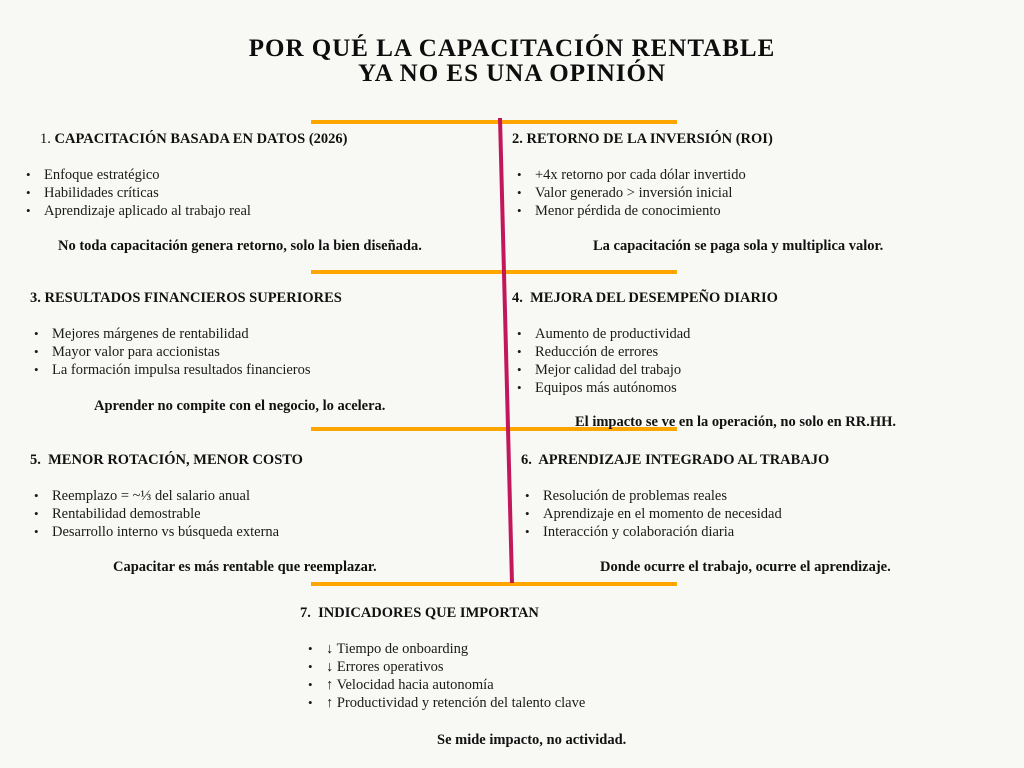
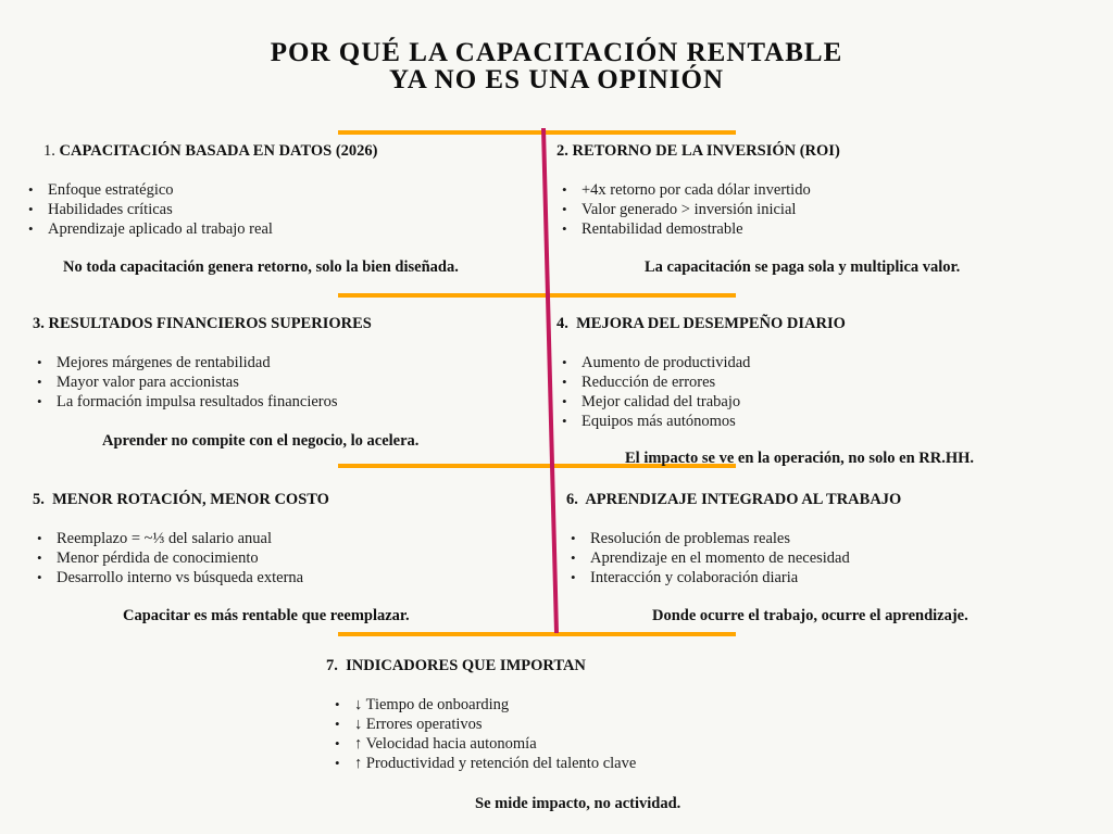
  POR QUÉ LA CAPACITACIÓN RENTABLE
  YA NO ES UNA OPINIÓN
  1. CAPACITACIÓN BASADA EN DATOS (2026)
  Enfoque estratégico
  Habilidades críticas
  Aprendizaje aplicado al trabajo real
  No toda capacitación genera retorno, solo la bien diseñada.
  2. RETORNO DE LA INVERSIÓN (ROI)
  +4x retorno por cada dólar invertido
  Valor generado > inversión inicial
- Menor pérdida de conocimiento
+ Rentabilidad demostrable
  La capacitación se paga sola y multiplica valor.
  3. RESULTADOS FINANCIEROS SUPERIORES
  Mejores márgenes de rentabilidad
  Mayor valor para accionistas
  La formación impulsa resultados financieros
  Aprender no compite con el negocio, lo acelera.
  4. MEJORA DEL DESEMPEÑO DIARIO
  Aumento de productividad
  Reducción de errores
  Mejor calidad del trabajo
  Equipos más autónomos
  El impacto se ve en la operación, no solo en RR.HH.
  5. MENOR ROTACIÓN, MENOR COSTO
  Reemplazo = ~⅓ del salario anual
- Rentabilidad demostrable
+ Menor pérdida de conocimiento
  Desarrollo interno vs búsqueda externa
  Capacitar es más rentable que reemplazar.
  6. APRENDIZAJE INTEGRADO AL TRABAJO
  Resolución de problemas reales
  Aprendizaje en el momento de necesidad
  Interacción y colaboración diaria
  Donde ocurre el trabajo, ocurre el aprendizaje.
  7. INDICADORES QUE IMPORTAN
  ↓ Tiempo de onboarding
  ↓ Errores operativos
  ↑ Velocidad hacia autonomía
  ↑ Productividad y retención del talento clave
  Se mide impacto, no actividad.
